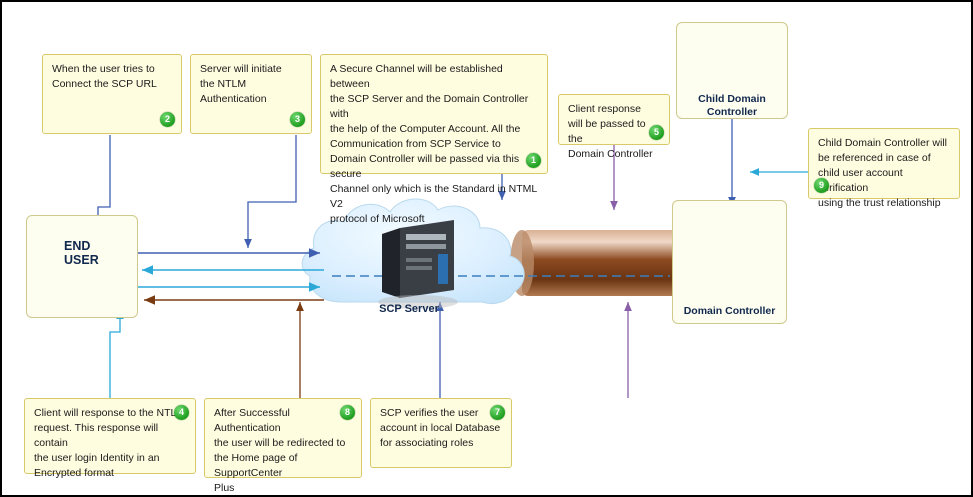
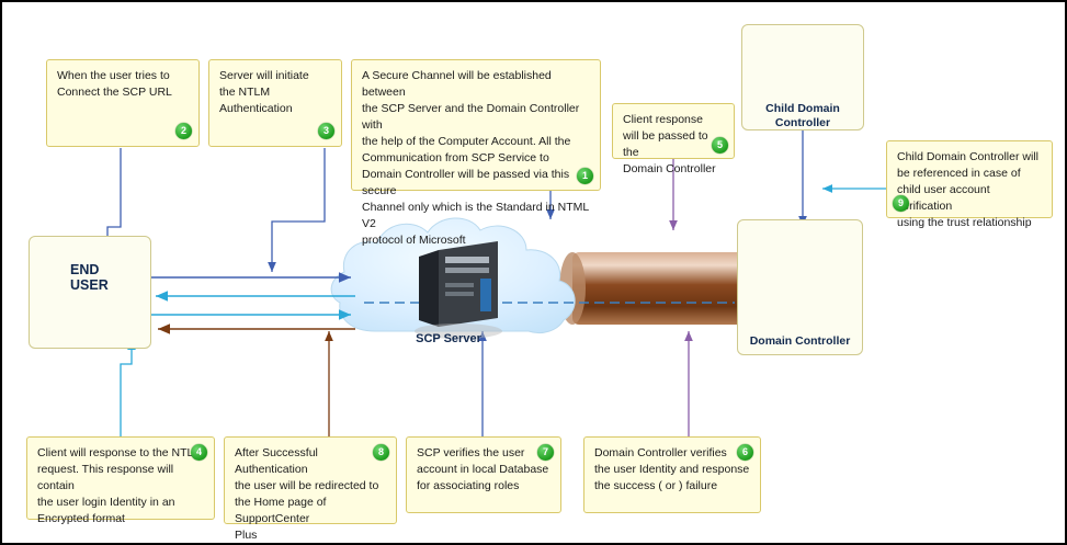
  SCP Server
  END
  USER
  Domain Controller
  Child Domain
  Controller
  When the user tries to
  Connect the SCP URL
  2
  Server will initiate
  the NTLM Authentication
  3
  A Secure Channel will be established between
  the SCP Server and the Domain Controller with
  the help of the Computer Account. All the
  Communication from SCP Service to
  Domain Controller will be passed via this secure
  Channel only which is the Standard in NTML V2
  protocol of Microsoft
  1
  Client response
  will be passed to the
  Domain Controller
  5
  Child Domain Controller will
  be referenced in case of
  child user account rification
  using the trust relationship
  9
  Client will response to the NT
  request. This response will contain
  the user login Identity in an
  Encrypted format
  4
  After Successful Authentication
  the user will be redirected to
  the Home page of SupportCenter
  Plus
  8
  SCP verifies the user
  account in local Database
  for associating roles
  7
+ Domain Controller verifies
+ the user Identity and response
+ the success ( or ) failure
+ 6
